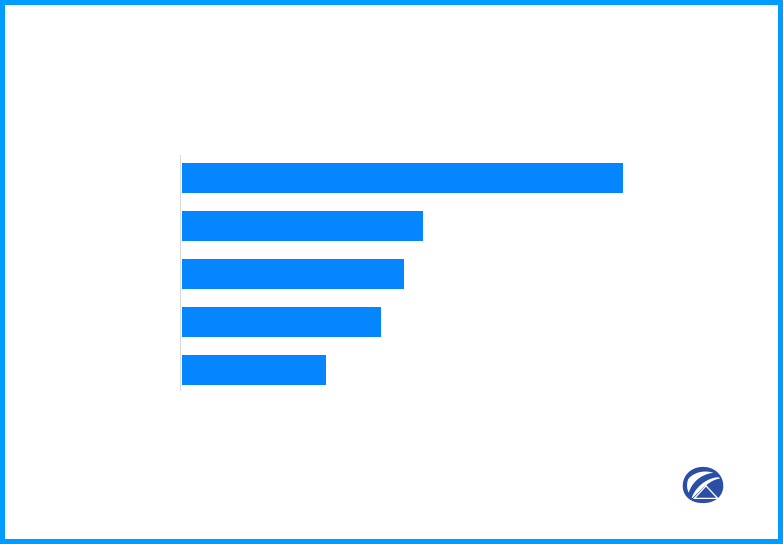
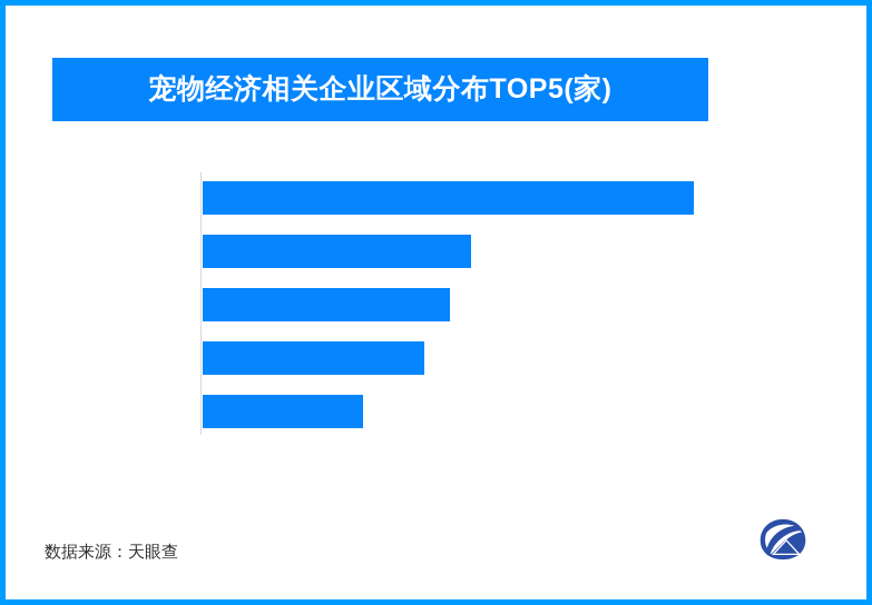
+ 宠物经济相关企业区域分布TOP5(家)
+ 数据来源：天眼查
